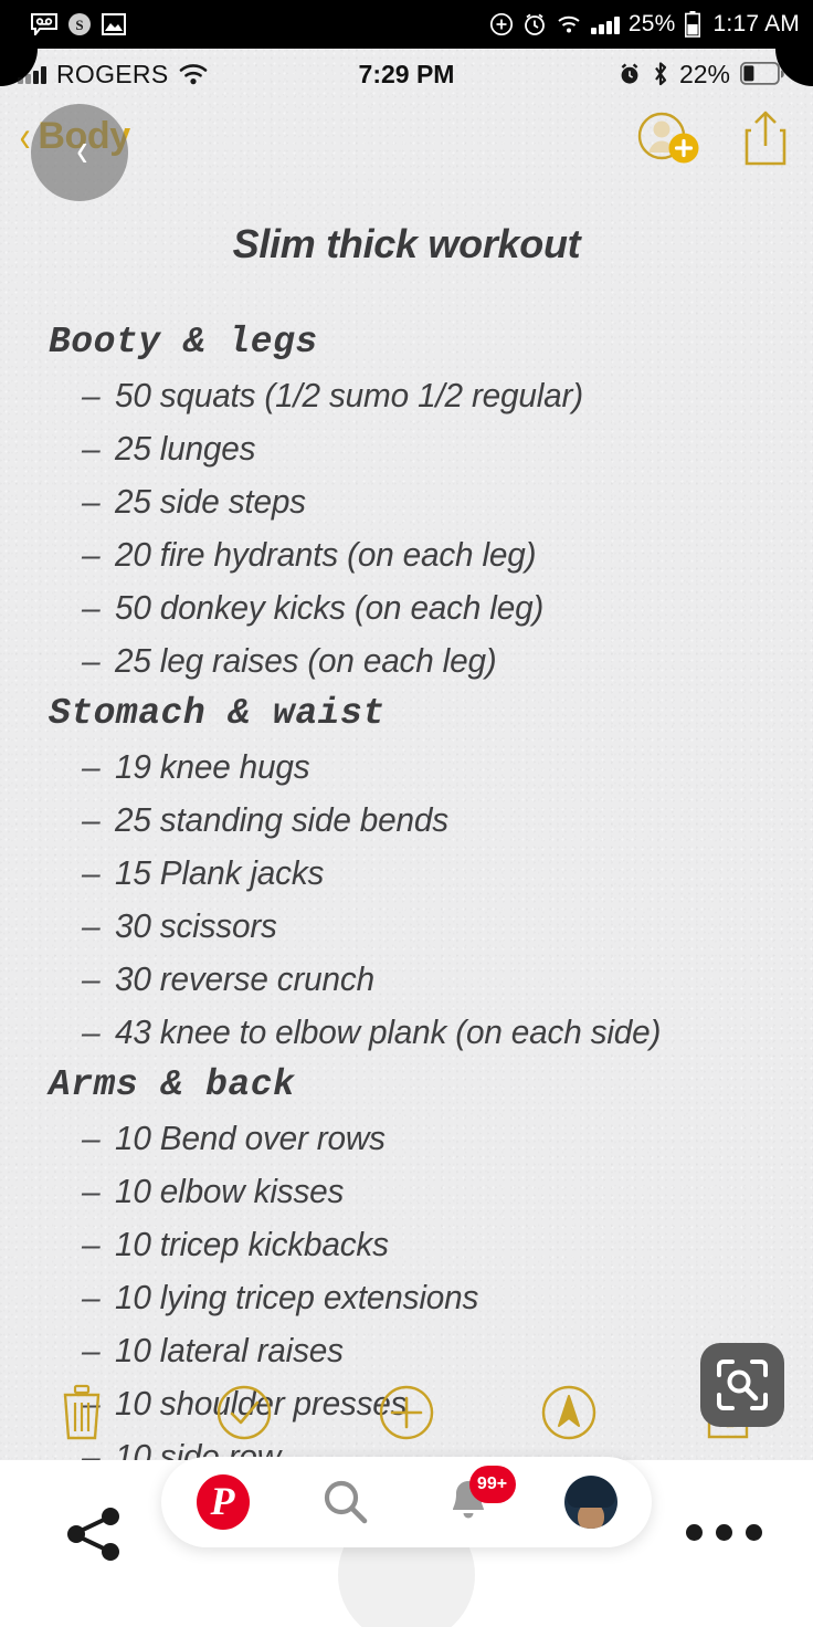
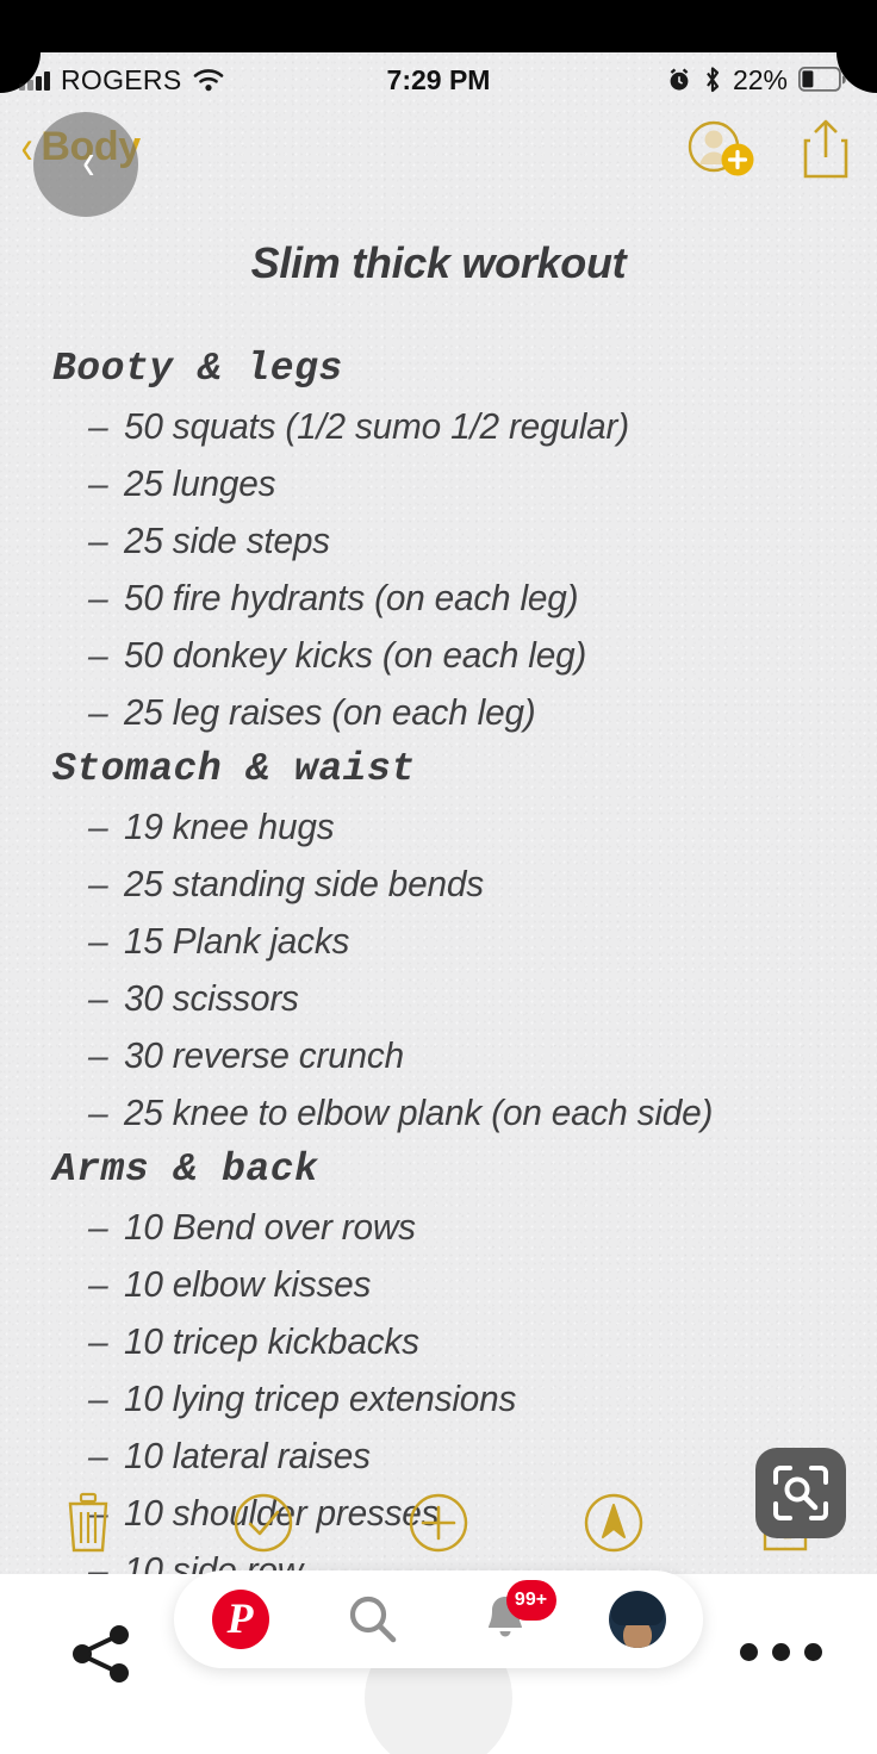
- S
- 25%
- 1:17 AM
  ROGERS
  7:29 PM
  22%
  ‹
  Body
  ‹
  Slim thick workout
  Booty & legs
  –
  50 squats (1/2 sumo 1/2 regular)
  –
  25 lunges
  –
  25 side steps
  –
- 20 fire hydrants (on each leg)
+ 50 fire hydrants (on each leg)
  –
  50 donkey kicks (on each leg)
  –
  25 leg raises (on each leg)
  Stomach & waist
  –
  19 knee hugs
  –
  25 standing side bends
  –
  15 Plank jacks
  –
  30 scissors
  –
  30 reverse crunch
  –
- 43 knee to elbow plank (on each side)
+ 25 knee to elbow plank (on each side)
  Arms & back
  –
  10 Bend over rows
  –
  10 elbow kisses
  –
  10 tricep kickbacks
  –
  10 lying tricep extensions
  –
  10 lateral raises
  –
  10 sholder presss
  –
  P
  99+
